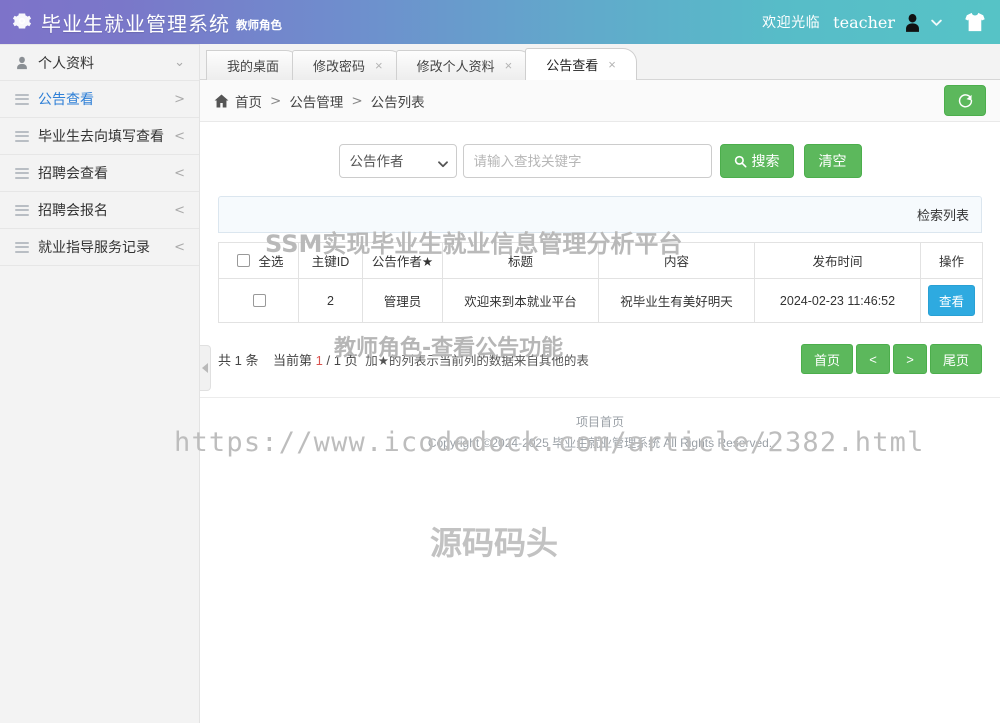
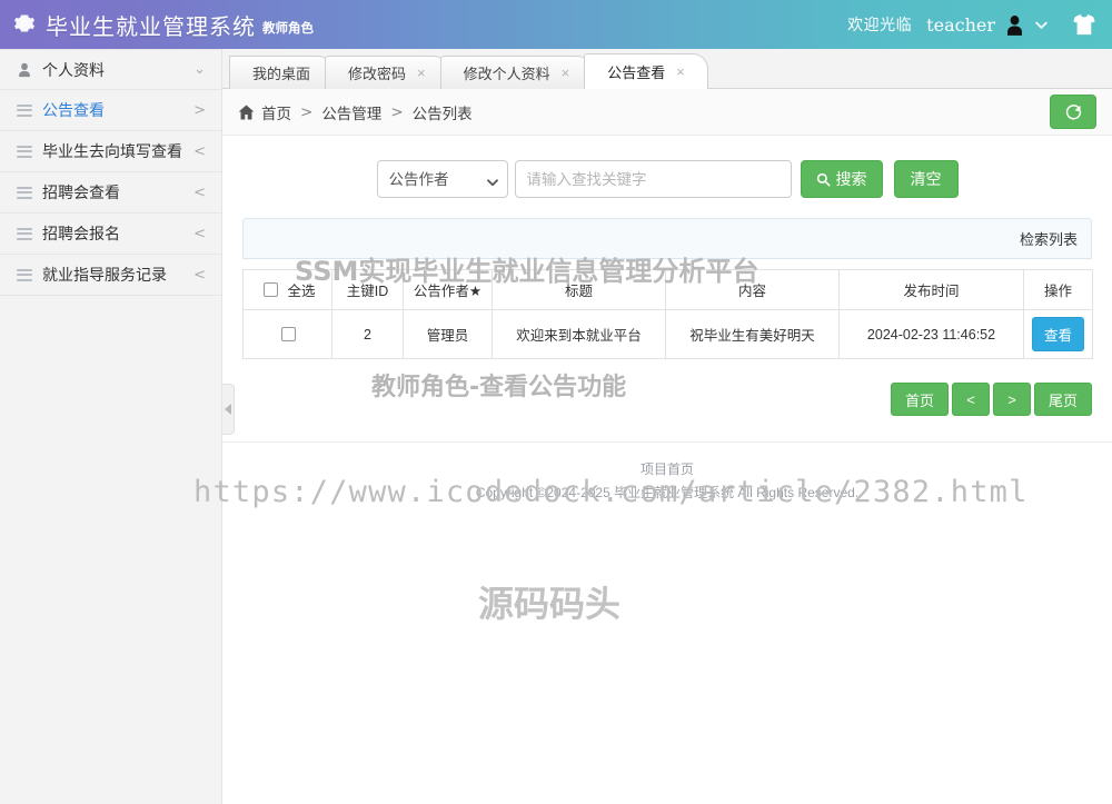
  毕业生就业管理系统
  教师角色
  欢迎光临
  teacher
  个人资料
  ⌄
  公告查看
  >
  毕业生去向填写查看
  <
  招聘会查看
  <
  招聘会报名
  <
  就业指导服务记录
  <
  我的桌面
  修改密码
  ×
  修改个人资料
  ×
  公告查看
  ×
  首页
  >
  公告管理
  >
  公告列表
  公告作者
  请输入查找关键字
  搜索
  清空
  检索列表
  全选	主键ID	公告作者★	标题	内容	发布时间	操作
  	2	管理员	欢迎来到本就业平台	祝毕业生有美好明天	2024-02-23 11:46:52	查看
- 共 1 条 当前第 1 / 1 页 加★的列表示当前列的数据来自其他的表
  首页
  <
  >
  尾页
  项目首页
  Copyright ©2024-2025 毕业生就业管理系统 All Rights Reserved.
  SSM实现毕业生就业信息管理分析平台
  教师角色-查看公告功能
  https://www.icodedock.com/article/2382.html
  源码码头
